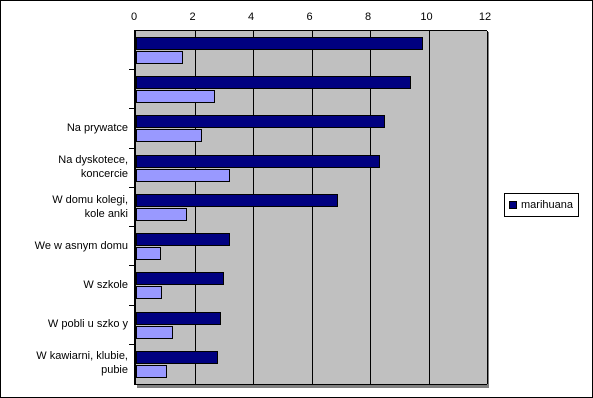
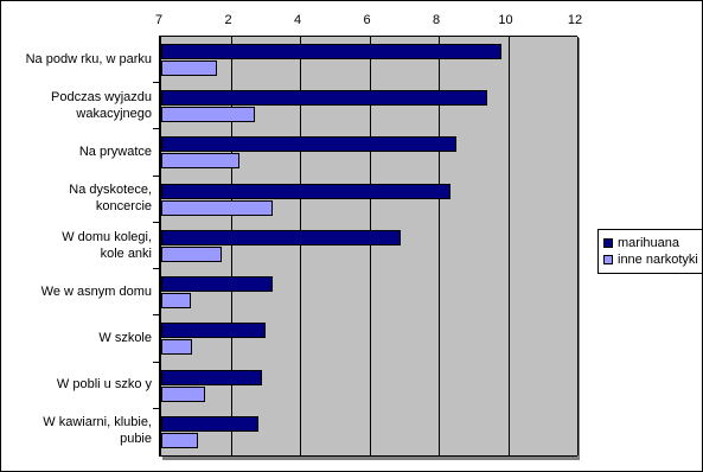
+ Na podw rku, w parku
+ Podczas wyjazdu
+ wakacyjnego
  Na prywatce
  Na dyskotece,
  koncercie
  W domu kolegi,
  kole anki
  We w asnym domu
  W szkole
  W pobli u szko y
  W kawiarni, klubie,
  pubie
- 0
+ 7
  2
  4
  6
  8
  10
  12
  marihuana
+ inne narkotyki
